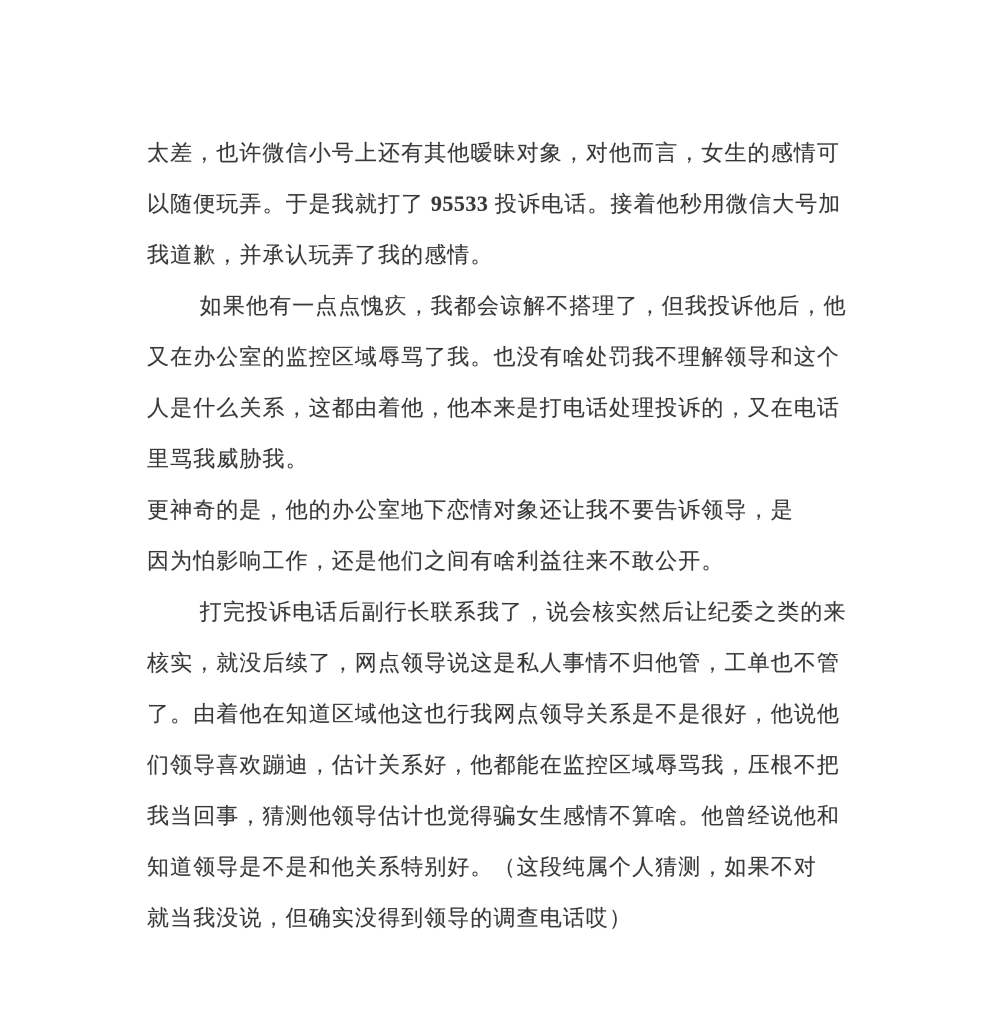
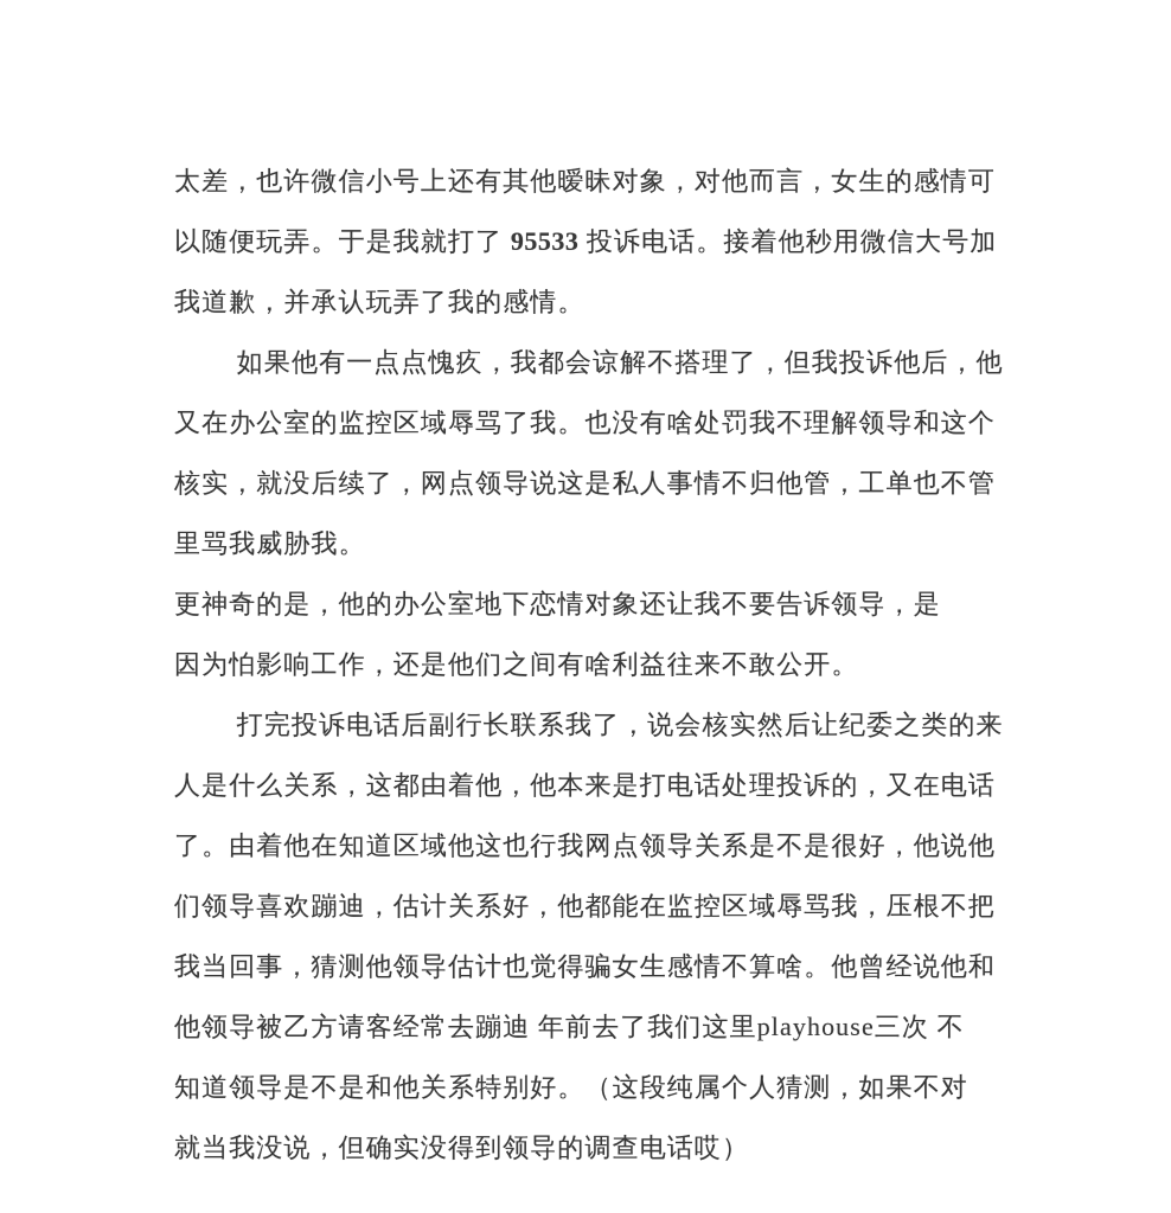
  太差，也许微信小号上还有其他暧昧对象，对他而言，女生的感情可
  以随便玩弄。于是我就打了 95533 投诉电话。接着他秒用微信大号加
  我道歉，并承认玩弄了我的感情。
  如果他有一点点愧疚，我都会谅解不搭理了，但我投诉他后，他
  又在办公室的监控区域辱骂了我。也没有啥处罚我不理解领导和这个
- 人是什么关系，这都由着他，他本来是打电话处理投诉的，又在电话
+ 核实，就没后续了，网点领导说这是私人事情不归他管，工单也不管
  里骂我威胁我。
  更神奇的是，他的办公室地下恋情对象还让我不要告诉领导，是
  因为怕影响工作，还是他们之间有啥利益往来不敢公开。
  打完投诉电话后副行长联系我了，说会核实然后让纪委之类的来
- 核实，就没后续了，网点领导说这是私人事情不归他管，工单也不管
+ 人是什么关系，这都由着他，他本来是打电话处理投诉的，又在电话
  了。由着他在知道区域他这也行我网点领导关系是不是很好，他说他
  们领导喜欢蹦迪，估计关系好，他都能在监控区域辱骂我，压根不把
  我当回事，猜测他领导估计也觉得骗女生感情不算啥。他曾经说他和
+ 他领导被乙方请客经常去蹦迪 年前去了我们这里playhouse三次 不
  知道领导是不是和他关系特别好。（这段纯属个人猜测，如果不对
  就当我没说，但确实没得到领导的调查电话哎）
